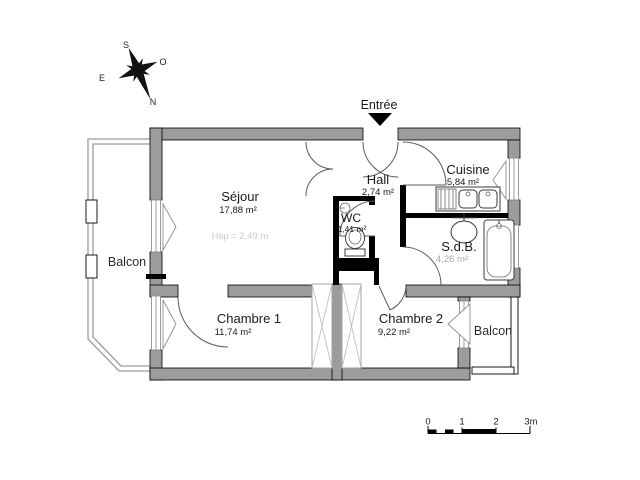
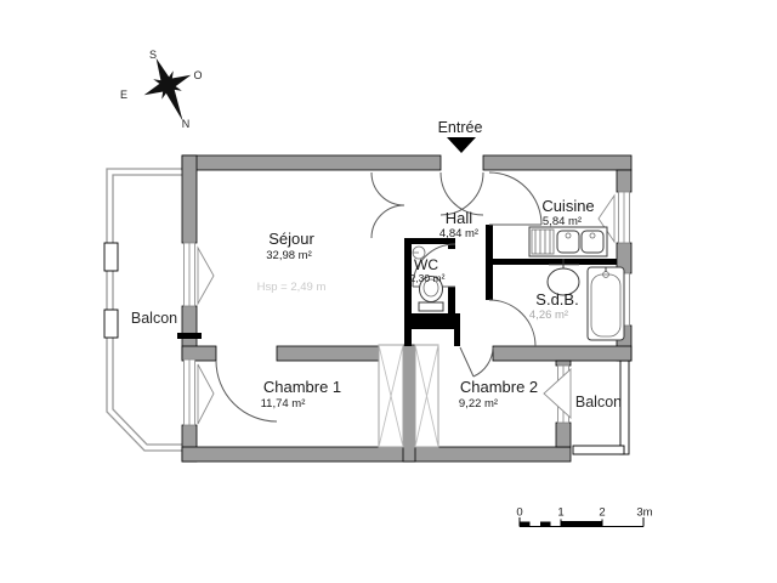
  S
  O
  E
  N
  Entrée
  Balcon
  Balcon
  Séjour
- 17,88 m²
+ 32,98 m²
  Hsp = 2,49 m
  Hall
- 2,74 m²
+ 4,84 m²
  Cuisine
  5,84 m²
  WC
- 1,41 m²
+ 2,30 m²
  S.d.B.
  4,26 m²
  Chambre 1
  11,74 m²
  Chambre 2
  9,22 m²
  0
  1
  2
  3m
